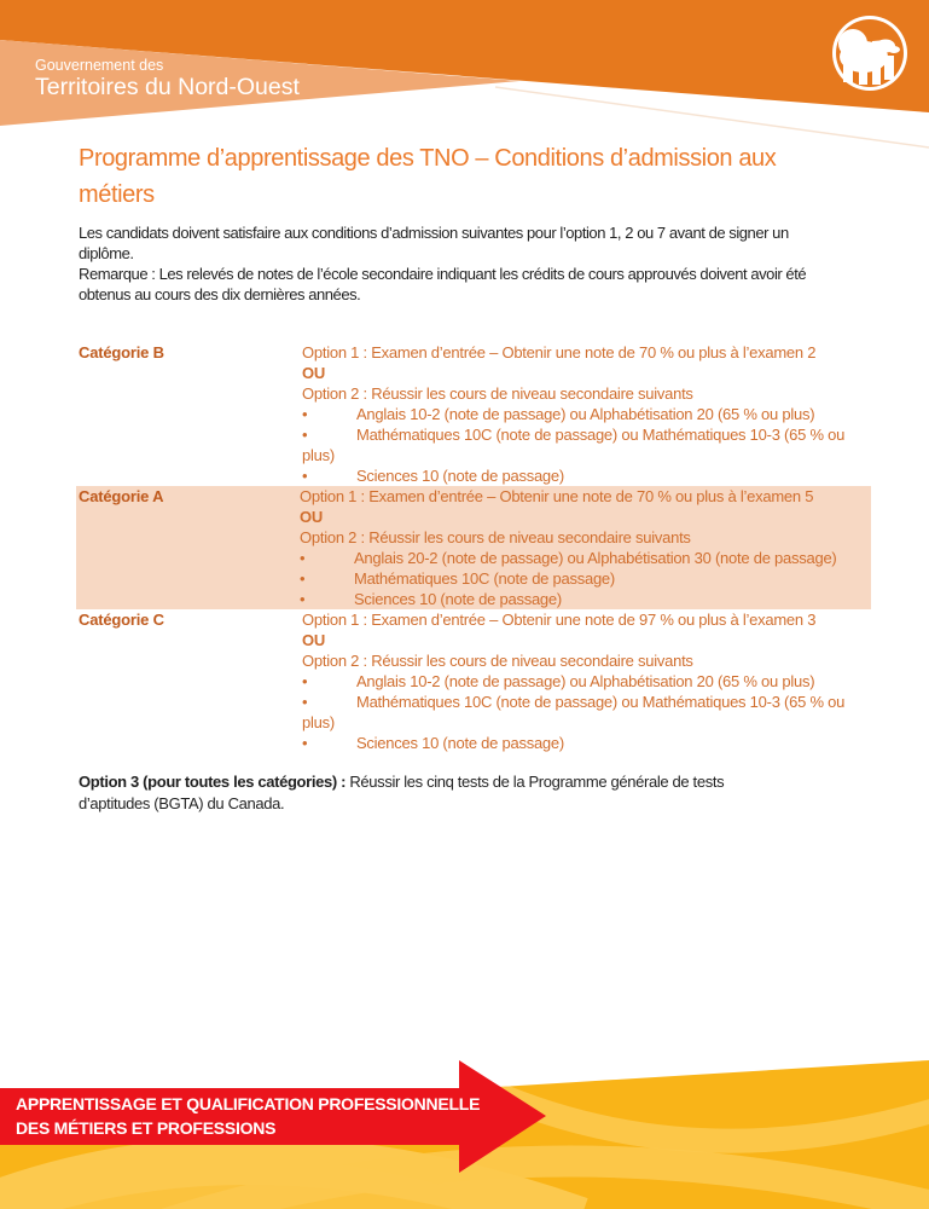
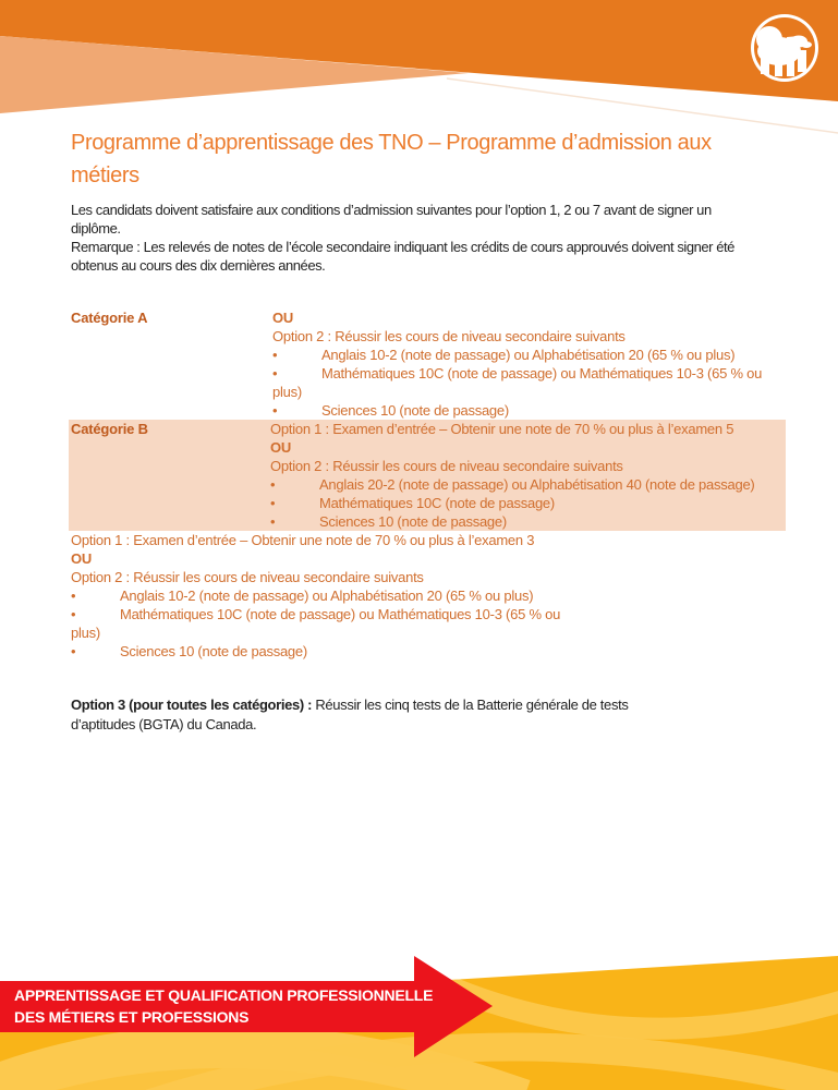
- Gouvernement des
- Territoires du Nord-Ouest
- Programme d’apprentissage des TNO – Conditions d’admission aux
+ Programme d’apprentissage des TNO – Programme d’admission aux
  métiers
  Les candidats doivent satisfaire aux conditions d’admission suivantes pour l’option 1, 2 ou 7 avant de signer un
  diplôme.
- Remarque : Les relevés de notes de l’école secondaire indiquant les crédits de cours approuvés doivent avoir été
+ Remarque : Les relevés de notes de l’école secondaire indiquant les crédits de cours approuvés doivent signer été
  obtenus au cours des dix dernières années.
- Catégorie B
+ Catégorie A
- Option 1 : Examen d’entrée – Obtenir une note de 70 % ou plus à l’examen 2
  OU
  Option 2 : Réussir les cours de niveau secondaire suivants
  • Anglais 10-2 (note de passage) ou Alphabétisation 20 (65 % ou plus)
  • Mathématiques 10C (note de passage) ou Mathématiques 10-3 (65 % ou
  plus)
  • Sciences 10 (note de passage)
- Catégorie A
+ Catégorie B
  Option 1 : Examen d’entrée – Obtenir une note de 70 % ou plus à l’examen 5
  OU
  Option 2 : Réussir les cours de niveau secondaire suivants
- • Anglais 20-2 (note de passage) ou Alphabétisation 30 (note de passage)
+ • Anglais 20-2 (note de passage) ou Alphabétisation 40 (note de passage)
  • Mathématiques 10C (note de passage)
  • Sciences 10 (note de passage)
- Catégorie C
- Option 1 : Examen d’entrée – Obtenir une note de 97 % ou plus à l’examen 3
+ Option 1 : Examen d’entrée – Obtenir une note de 70 % ou plus à l’examen 3
  OU
  Option 2 : Réussir les cours de niveau secondaire suivants
  • Anglais 10-2 (note de passage) ou Alphabétisation 20 (65 % ou plus)
  • Mathématiques 10C (note de passage) ou Mathématiques 10-3 (65 % ou
  plus)
  • Sciences 10 (note de passage)
- Option 3 (pour toutes les catégories) : Réussir les cinq tests de la Programme générale de tests
+ Option 3 (pour toutes les catégories) : Réussir les cinq tests de la Batterie générale de tests
  d’aptitudes (BGTA) du Canada.
  APPRENTISSAGE ET QUALIFICATION PROFESSIONNELLE
  DES MÉTIERS ET PROFESSIONS
